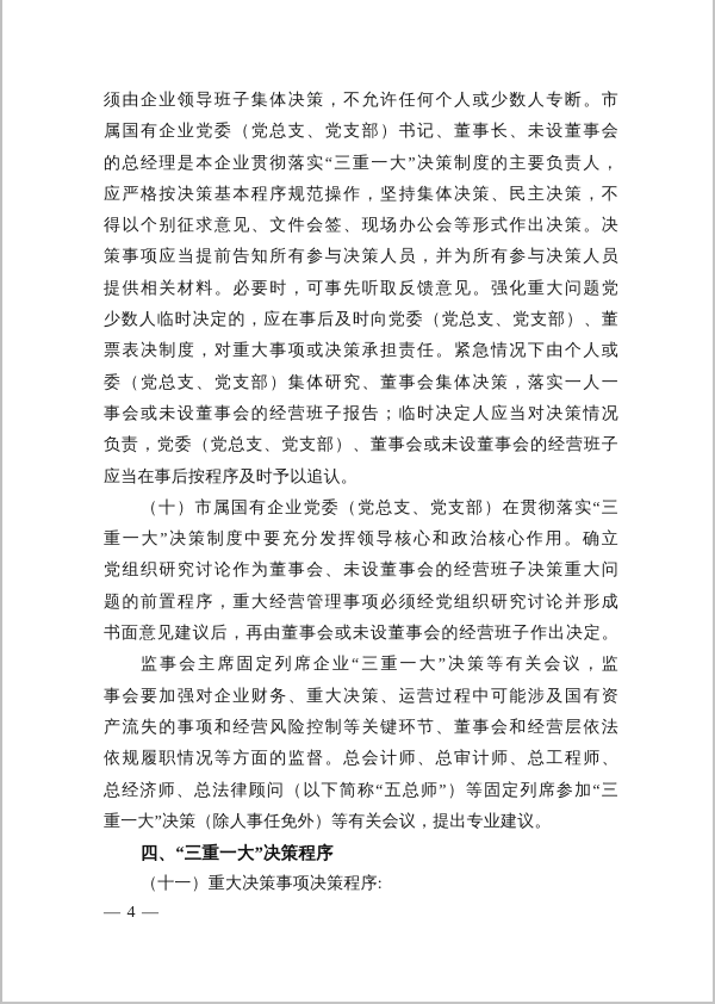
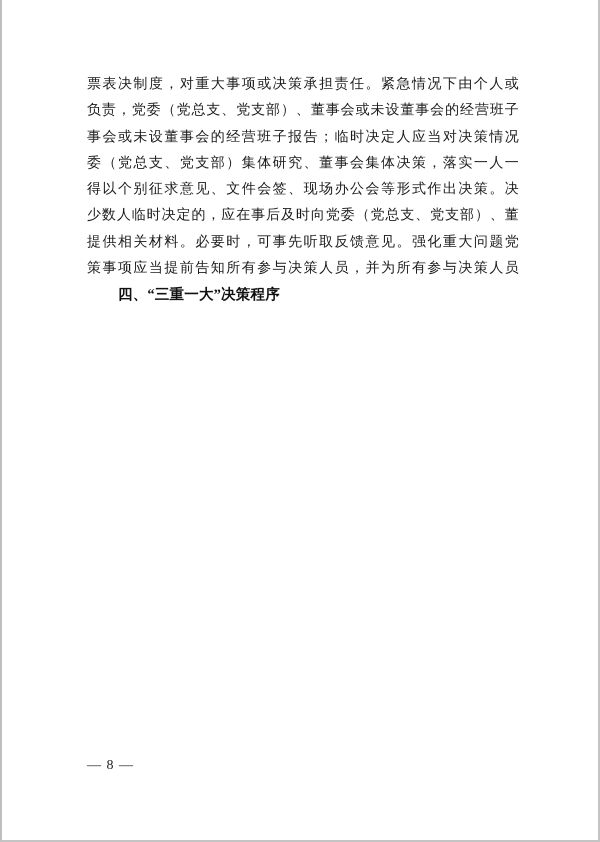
- 须由企业领导班子集体决策，不允许任何个人或少数人专断。市
- 属国有企业党委（党总支、党支部）书记、董事长、未设董事会
- 的总经理是本企业贯彻落实“三重一大”决策制度的主要负责人，
- 应严格按决策基本程序规范操作，坚持集体决策、民主决策，不
- 得以个别征求意见、文件会签、现场办公会等形式作出决策。决
+ 票表决制度，对重大事项或决策承担责任。紧急情况下由个人或
- 策事项应当提前告知所有参与决策人员，并为所有参与决策人员
+ 负责，党委（党总支、党支部）、董事会或未设董事会的经营班子
- 提供相关材料。必要时，可事先听取反馈意见。强化重大问题党
+ 事会或未设董事会的经营班子报告；临时决定人应当对决策情况
- 少数人临时决定的，应在事后及时向党委（党总支、党支部）、董
+ 委（党总支、党支部）集体研究、董事会集体决策，落实一人一
- 票表决制度，对重大事项或决策承担责任。紧急情况下由个人或
+ 得以个别征求意见、文件会签、现场办公会等形式作出决策。决
- 委（党总支、党支部）集体研究、董事会集体决策，落实一人一
+ 少数人临时决定的，应在事后及时向党委（党总支、党支部）、董
- 事会或未设董事会的经营班子报告；临时决定人应当对决策情况
+ 提供相关材料。必要时，可事先听取反馈意见。强化重大问题党
- 负责，党委（党总支、党支部）、董事会或未设董事会的经营班子
+ 策事项应当提前告知所有参与决策人员，并为所有参与决策人员
- 应当在事后按程序及时予以追认。
- （十）市属国有企业党委（党总支、党支部）在贯彻落实“三
- 重一大”决策制度中要充分发挥领导核心和政治核心作用。确立
- 党组织研究讨论作为董事会、未设董事会的经营班子决策重大问
- 题的前置程序，重大经营管理事项必须经党组织研究讨论并形成
- 书面意见建议后，再由董事会或未设董事会的经营班子作出决定。
- 监事会主席固定列席企业“三重一大”决策等有关会议，监
- 事会要加强对企业财务、重大决策、运营过程中可能涉及国有资
- 产流失的事项和经营风险控制等关键环节、董事会和经营层依法
- 依规履职情况等方面的监督。总会计师、总审计师、总工程师、
- 总经济师、总法律顾问（以下简称“五总师”）等固定列席参加“三
- 重一大”决策（除人事任免外）等有关会议，提出专业建议。
  四、“三重一大”决策程序
- （十一）重大决策事项决策程序:
- — 4 —
+ — 8 —
